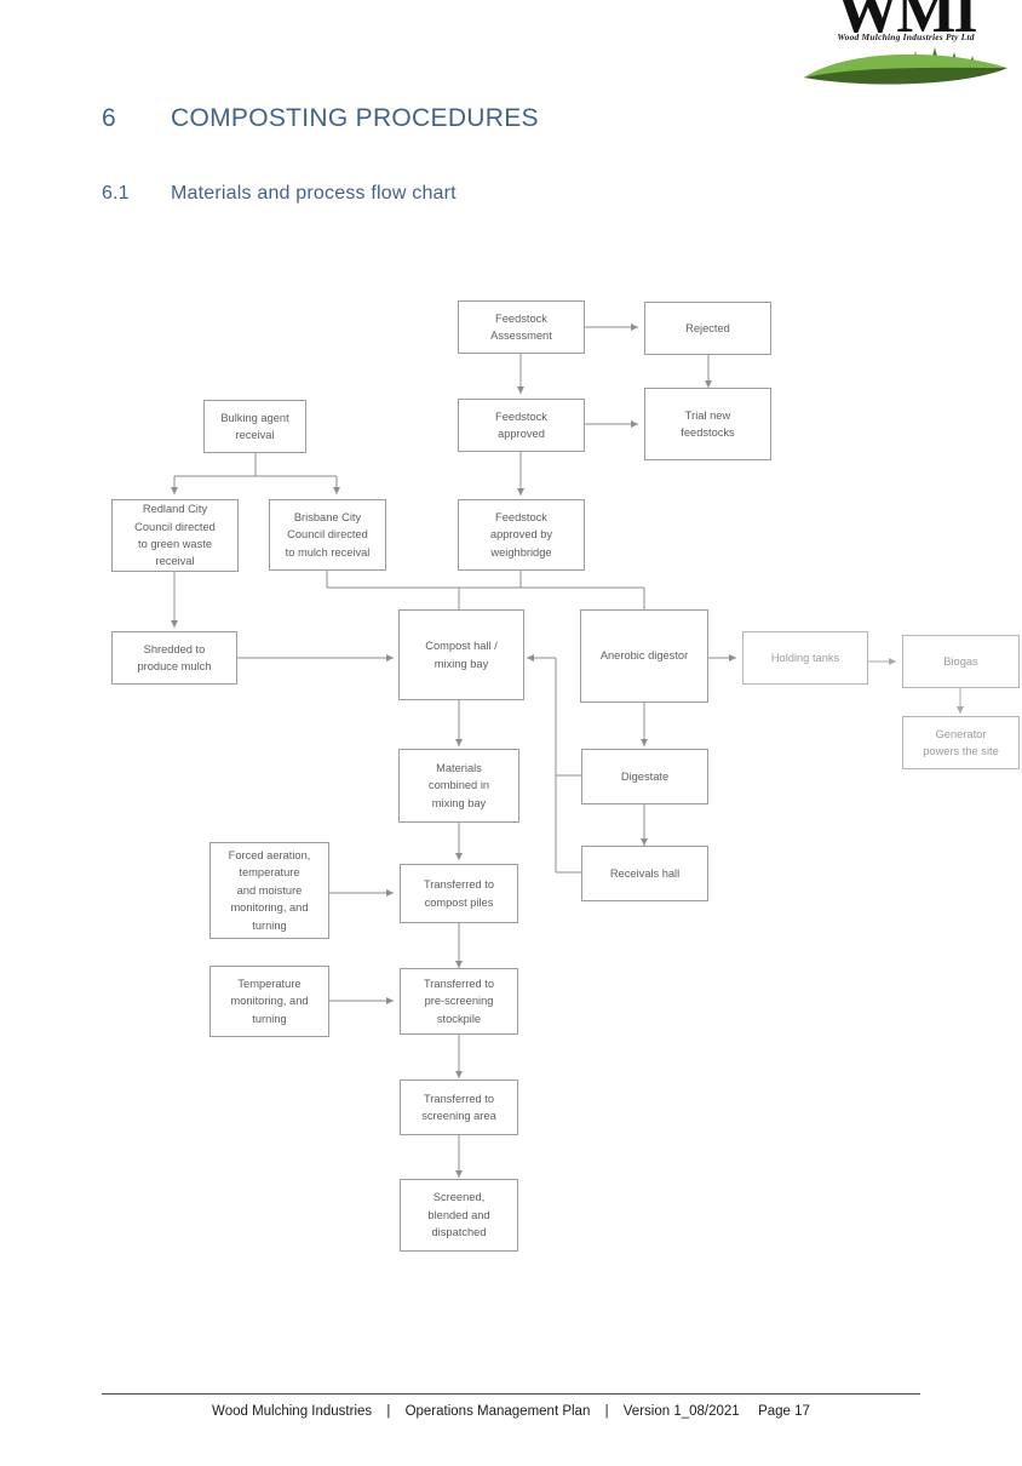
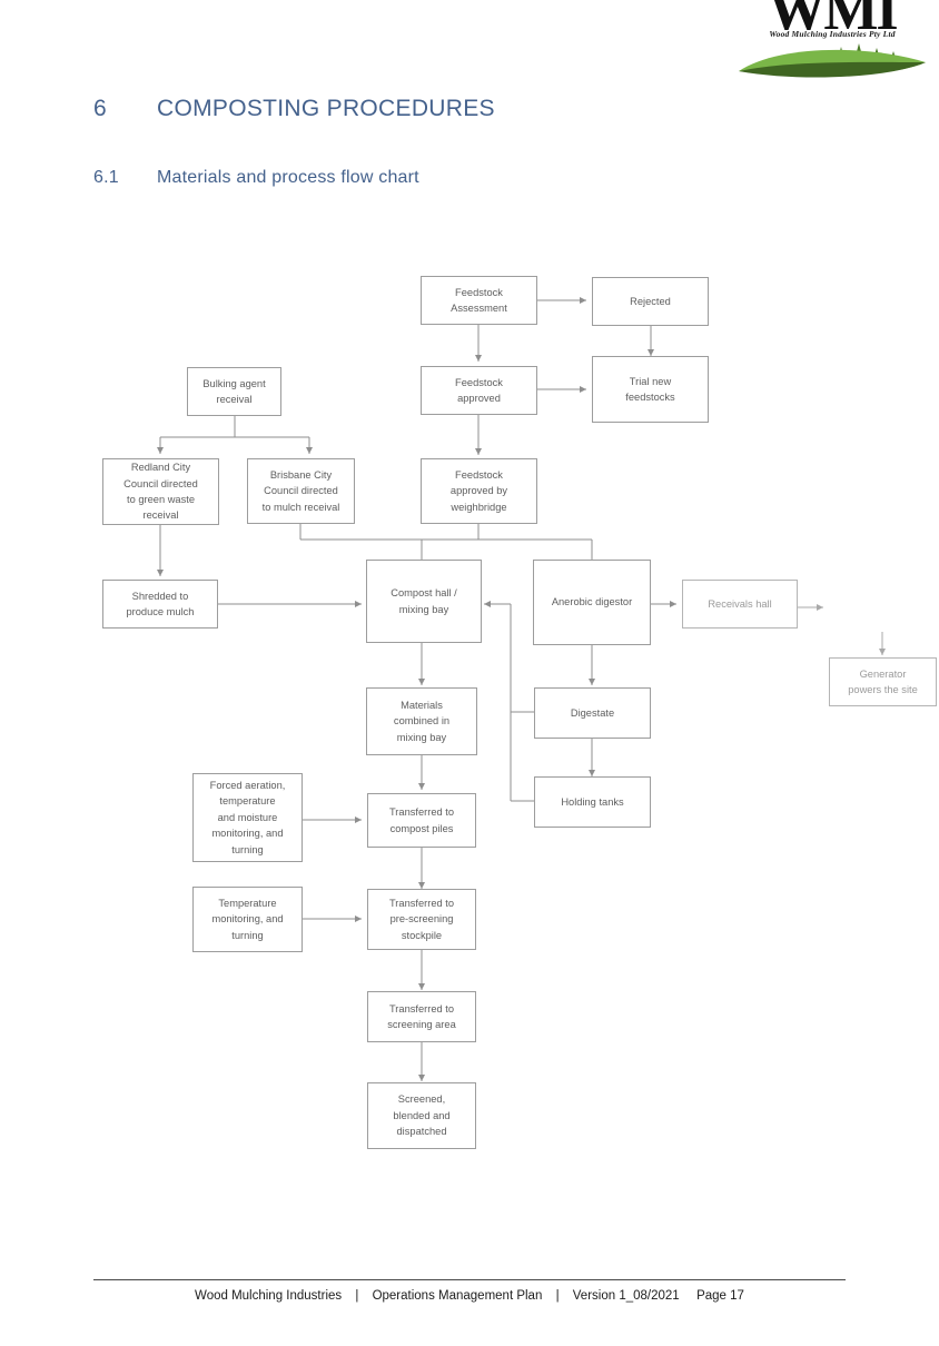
  WMI
  Wood Mulching Industries Pty Ltd
  6 COMPOSTING PROCEDURES
  6.1 Materials and process flow chart
  Feedstock
  Assessment
  Rejected
  Bulking agent
  receival
  Feedstock
  approved
  Trial new
  feedstocks
  Redland City
  Council directed
  to green waste
  receival
  Brisbane City
  Council directed
  to mulch receival
  Feedstock
  approved by
  weighbridge
  Shredded to
  produce mulch
  Compost hall /
  mixing bay
  Anerobic digestor
- Holding tanks
+ Receivals hall
- Biogas
  Generator
  powers the site
  Materials
  combined in
  mixing bay
  Digestate
  Forced aeration,
  temperature
  and moisture
  monitoring, and
  turning
  Transferred to
  compost piles
- Receivals hall
+ Holding tanks
  Temperature
  monitoring, and
  turning
  Transferred to
  pre-screening
  stockpile
  Transferred to
  screening area
  Screened,
  blended and
  dispatched
  Wood Mulching Industries | Operations Management Plan | Version 1_08/2021 Page 17
